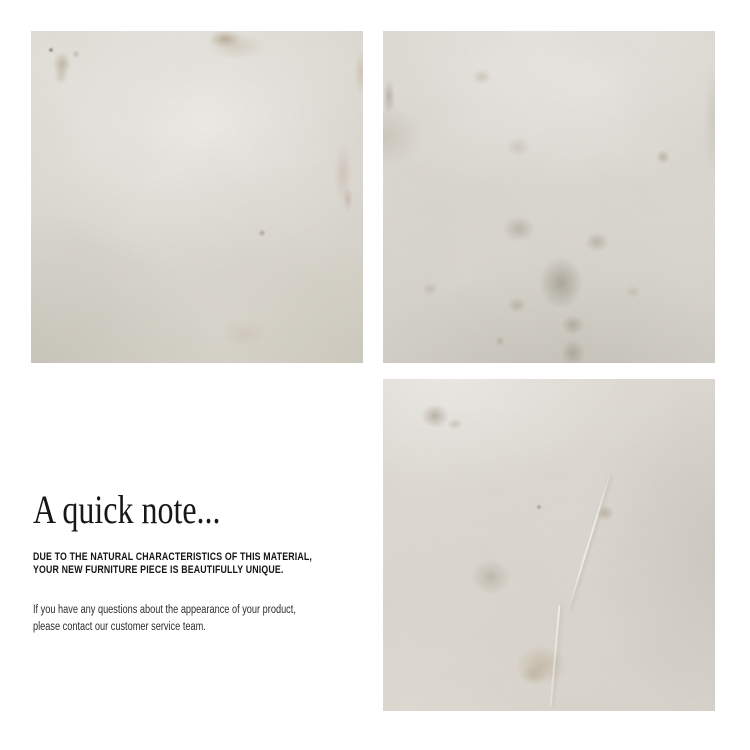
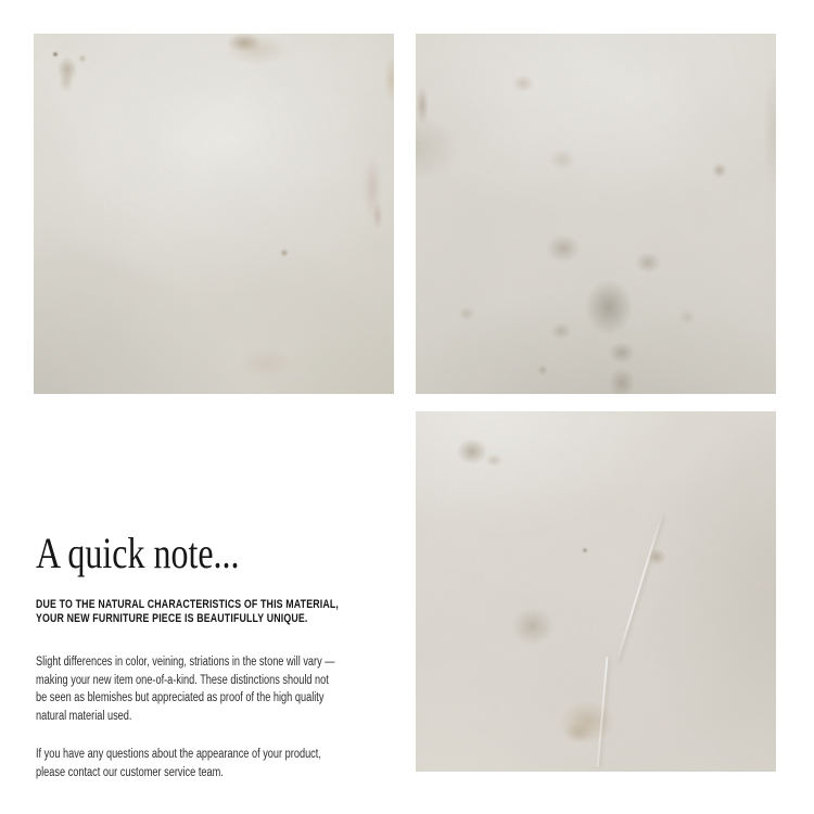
  A quick note...
  DUE TO THE NATURAL CHARACTERISTICS OF THIS MATERIAL,
  YOUR NEW FURNITURE PIECE IS BEAUTIFULLY UNIQUE.
+ Slight differences in color, veining, striations in the stone will vary —
+ making your new item one-of-a-kind. These distinctions should not
+ be seen as blemishes but appreciated as proof of the high quality
+ natural material used.
  If you have any questions about the appearance of your product,
  please contact our customer service team.
